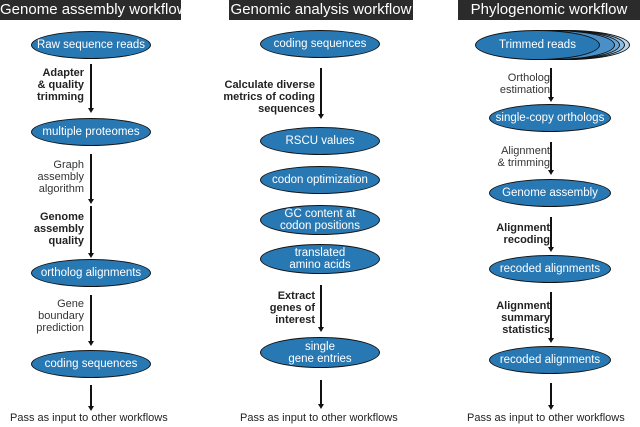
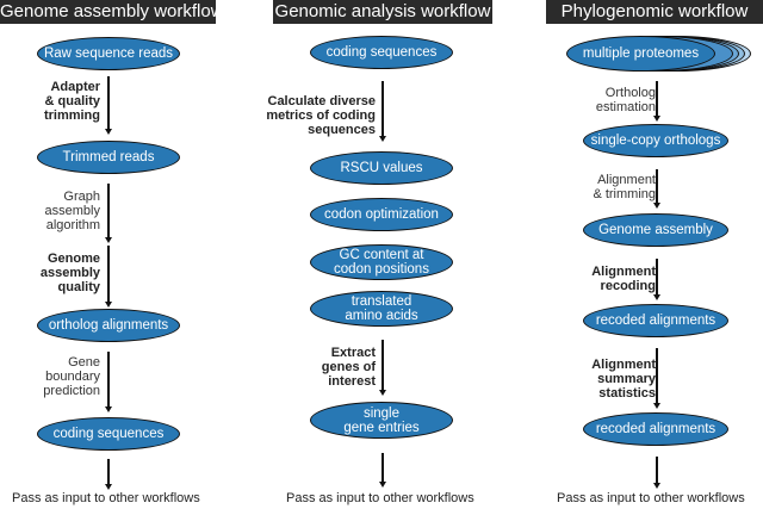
  Genome assembly workflow
  Raw sequence reads
  Adapter
  & quality
  trimming
- multiple proteomes
+ Trimmed reads
  Graph
  assembly
  algorithm
  Genome
  assembly
  quality
  ortholog alignments
  Gene
  boundary
  prediction
  coding sequences
  Pass as input to other workflows
  Genomic analysis workflow
  coding sequences
  Calculate diverse
  metrics of coding
  sequences
  RSCU values
  codon optimization
  GC content at
  codon positions
  translated
  amino acids
  Extract
  genes of
  interest
  single
  gene entries
  Pass as input to other workflows
  Phylogenomic workflow
- Trimmed reads
+ multiple proteomes
  Ortholog
  estimation
  single-copy orthologs
  Alignment
  & trimming
  Genome assembly
  Alignment
  recoding
  recoded alignments
  Alignment
  summary
  statistics
  recoded alignments
  Pass as input to other workflows
